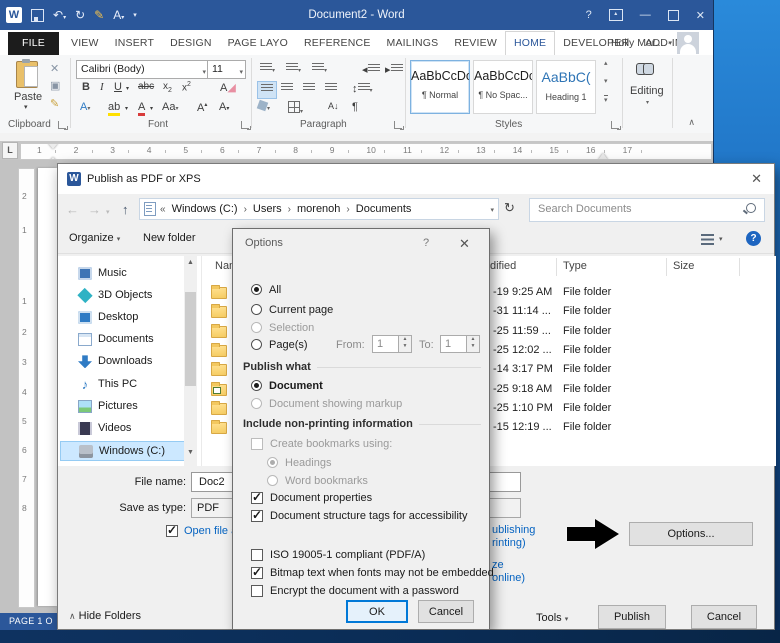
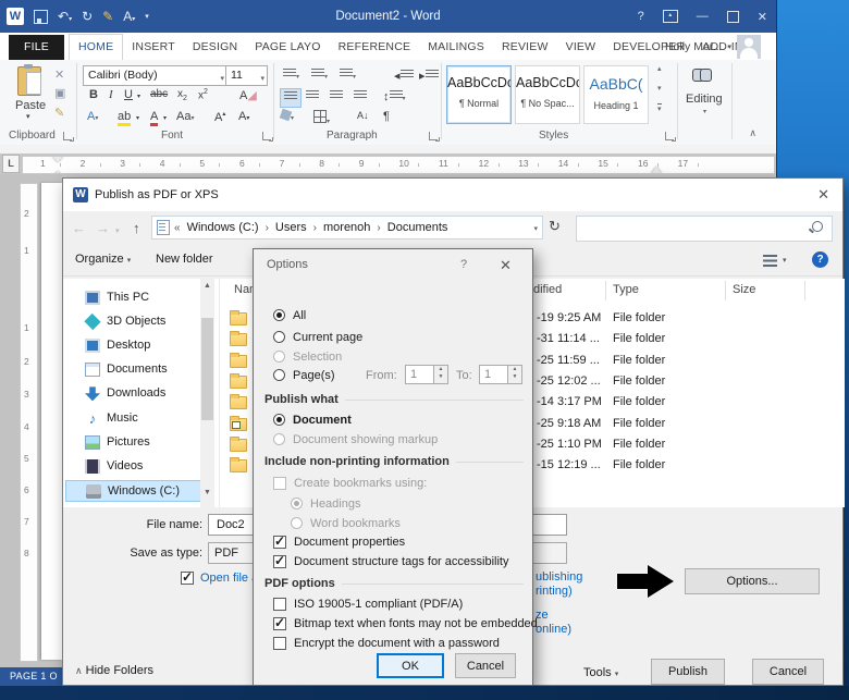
  W
  ↻
  ✎
  Document2 - Word
  ?
  —
  ✕
  FILE
- VIEW
+ HOME
  INSERT
  DESIGN
  PAGE LAYO
  REFERENCE
  MAILINGS
  REVIEW
- HOME
+ VIEW
  DEVELOPER
  ADD-I
  Holly Mor...
  Paste
  ✕
  ▣
  ✎
  Clipboard
  Calibri (Body)
  11
  B
  I
  U
  abc
  A◢
  ab
  A
  Font
  ◂
  ▸
  A↓
  ¶
  Paragraph
  AaBbCcD
  ¶ Normal
  AaBbCcD
  ¶ No Spac...
  AaBbC(
  Heading 1
  Styles
  Editing
  ∧
  L
  1
  2
  3
  4
  5
  6
  7
  8
  9
  10
  11
  12
  13
  14
  15
  16
  17
  2
  1
  1
  2
  3
  4
  5
  6
  7
  8
  PAGE 1 O
  W
  Publish as PDF or XPS
  ✕
  ←
  →
  ↑
  «
  Windows (C:)
  ›
  Users
  ›
  morenoh
  ›
  Documents
  ↻
- Search Documents
  Organize
  New folder
  ?
- Music
+ This PC
  3D Objects
  Desktop
  Documents
  Downloads
  ♪
- This PC
+ Music
  Pictures
  Videos
  Windows (C:)
  dified
  Type
  Size
  -19 9:25 AM
  File folder
  -31 11:14 ...
  File folder
  -25 11:59 ...
  File folder
  -25 12:02 ...
  File folder
  -14 3:17 PM
  File folder
  -25 9:18 AM
  File folder
  -25 1:10 PM
  File folder
  -15 12:19 ...
  File folder
  File name:
  Doc2
  Save as type:
  PDF
  Open file
  ublishing
  rinting)
  ze
  online)
  Options...
  ∧ Hide Folders
  Tools
  Publish
  Cancel
  Options
  ?
  ✕
  All
  Current page
  Selection
  Page(s)
  From:
  1
  To:
  1
  Publish what
  Document
  Document showing markup
  Include non-printing information
  Create bookmarks using:
  Headings
  Word bookmarks
  Document properties
  Document structure tags for accessibility
+ PDF options
  ISO 19005-1 compliant (PDF/A)
  Bitmap text when fonts may not be embedded
  Encrypt the document with a password
  OK
  Cancel
